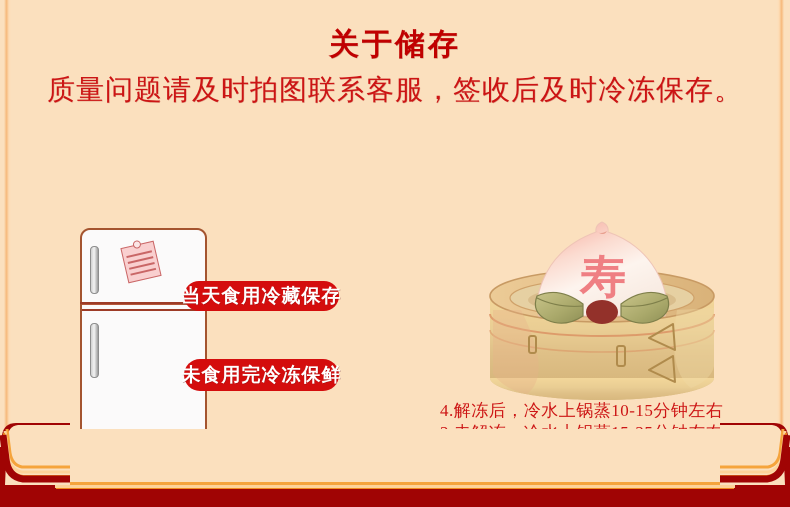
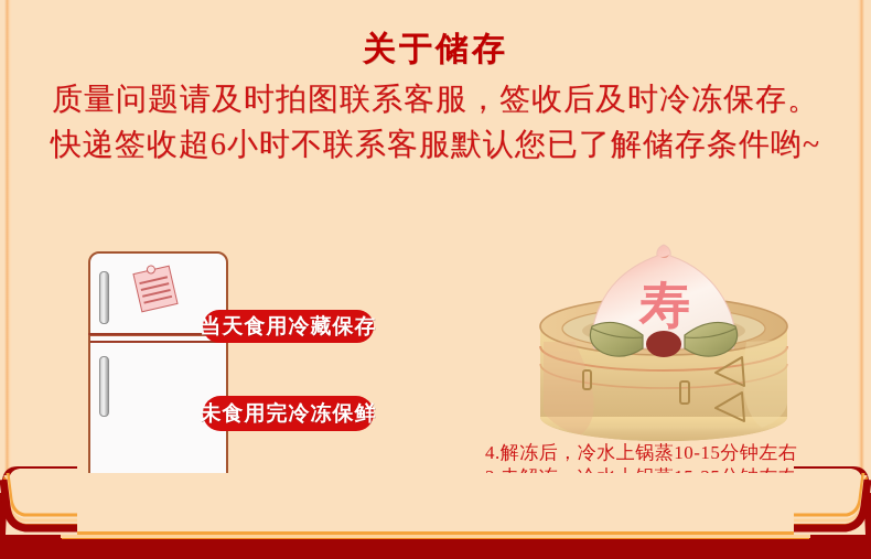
  关于储存
  质量问题请及时拍图联系客服，签收后及时冷冻保存。
+ 快递签收超6小时不联系客服默认您已了解储存条件哟~
  当天食用冷藏保存
  未食用完冷冻保鲜
  寿
  4.解冻后，冷水上锅蒸10-15分钟左右
